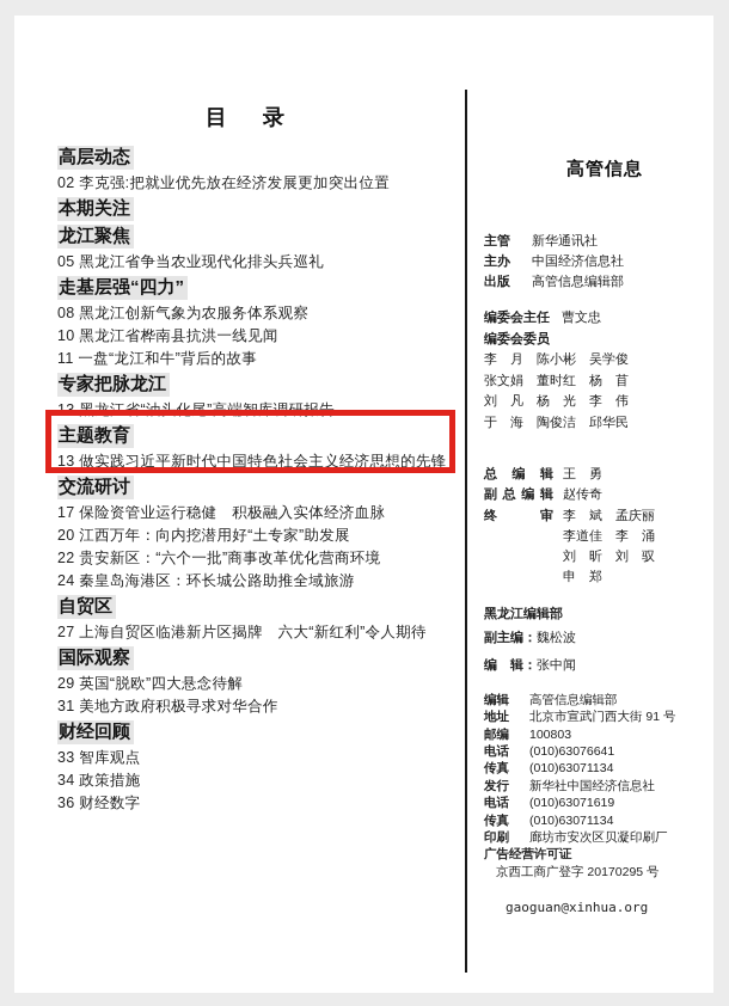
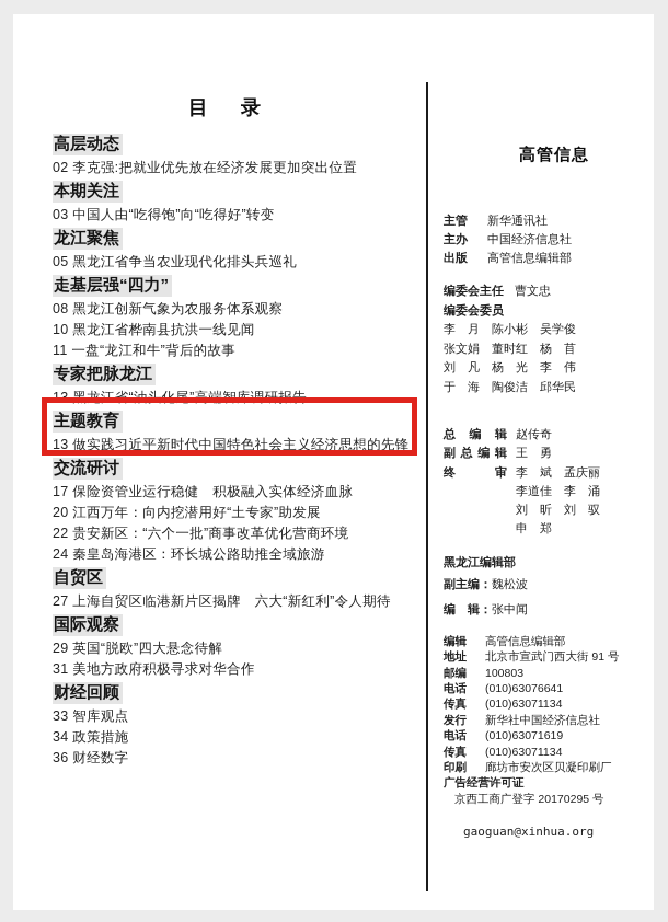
  目 录
  高层动态
  02 李克强:把就业优先放在经济发展更加突出位置
  本期关注
+ 03 中国人由“吃得饱”向“吃得好”转变
  龙江聚焦
  05 黑龙江省争当农业现代化排头兵巡礼
  走基层强“四力”
  08 黑龙江创新气象为农服务体系观察
  10 黑龙江省桦南县抗洪一线见闻
  11 一盘“龙江和牛”背后的故事
  专家把脉龙江
  13 黑龙江省“油头化尾”高端智库调研报告
  主题教育
  13 做实践习近平新时代中国特色社会主义经济思想的先锋
  交流研讨
  17 保险资管业运行稳健 积极融入实体经济血脉
  20 江西万年：向内挖潜用好“土专家”助发展
  22 贵安新区：“六个一批”商事改革优化营商环境
  24 秦皇岛海港区：环长城公路助推全域旅游
  自贸区
  27 上海自贸区临港新片区揭牌 六大“新红利”令人期待
  国际观察
  29 英国“脱欧”四大悬念待解
  31 美地方政府积极寻求对华合作
  财经回顾
  33 智库观点
  34 政策措施
  36 财经数字
  高管信息
  主管
  新华通讯社
  主办
  中国经济信息社
  出版
  高管信息编辑部
  编委会主任
  曹文忠
  编委会委员
  李 月 陈小彬 吴学俊
  张文娟 董时红 杨 苜
  刘 凡 杨 光 李 伟
  于 海 陶俊洁 邱华民
  总 编 辑
- 王 勇
+ 赵传奇
  副总编辑
- 赵传奇
+ 王 勇
  终 审
  李 斌 孟庆丽
  李道佳 李 涌
  刘 昕 刘 驭
  申 郑
  黑龙江编辑部
  副主编：
  魏松波
  编 辑：
  张中闻
  编辑
  高管信息编辑部
  地址
  北京市宣武门西大街 91 号
  邮编
  100803
  电话
  (010)63076641
  传真
  (010)63071134
  发行
  新华社中国经济信息社
  电话
  (010)63071619
  传真
  (010)63071134
  印刷
  廊坊市安次区贝凝印刷厂
  广告经营许可证
  京西工商广登字 20170295 号
  gaoguan@xinhua.org
